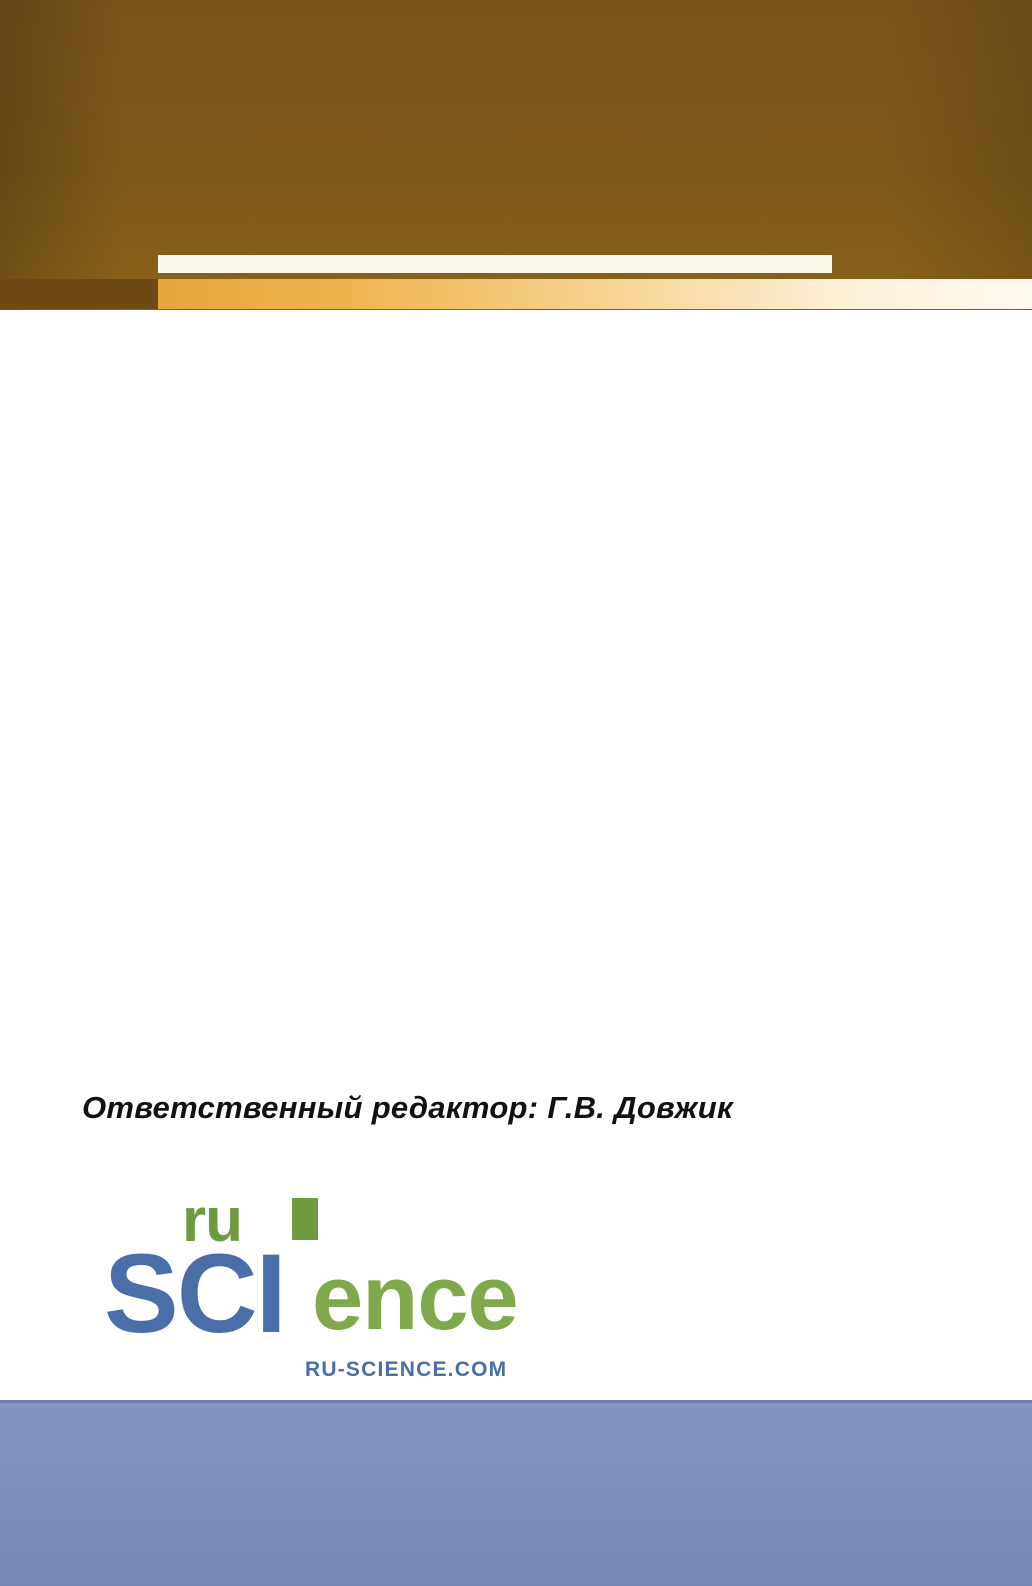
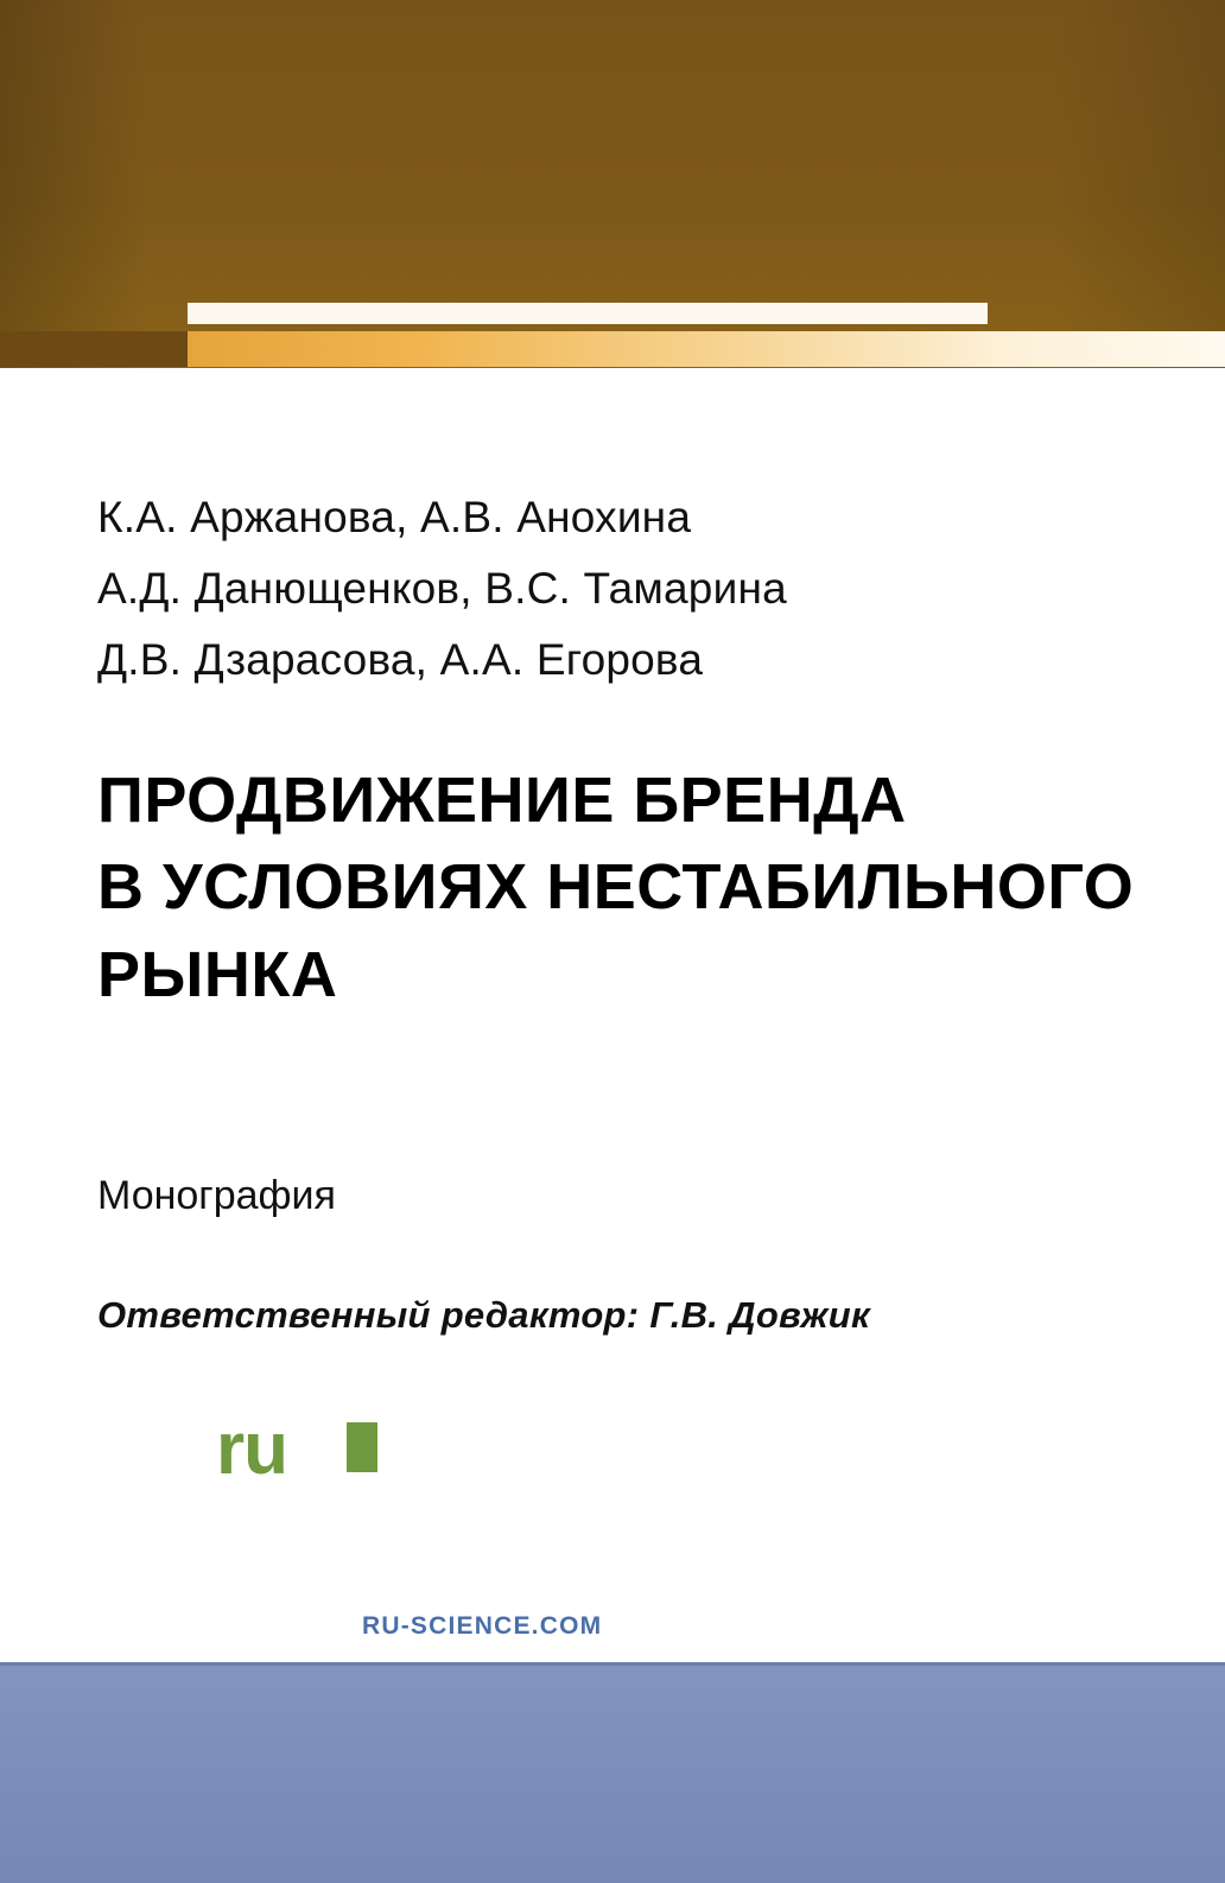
+ К.А. Аржанова, А.В. Анохина
+ А.Д. Данющенков, В.С. Тамарина
+ Д.В. Дзарасова, А.А. Егорова
+ ПРОДВИЖЕНИЕ БРЕНДА
+ В УСЛОВИЯХ НЕСТАБИЛЬНОГО
+ РЫНКА
+ Монография
  Ответственный редактор: Г.В. Довжик
  ru
- SCI
- ence
  RU-SCIENCE.COM
